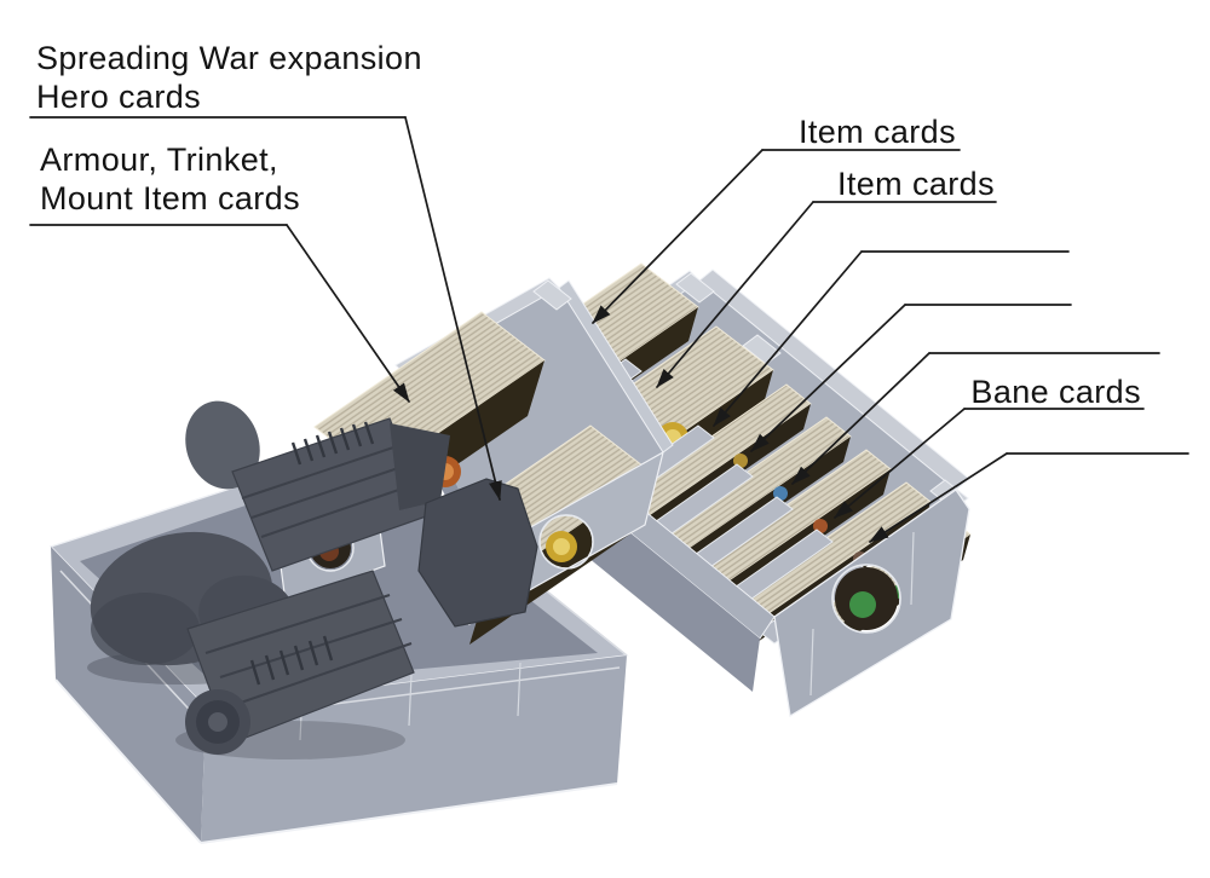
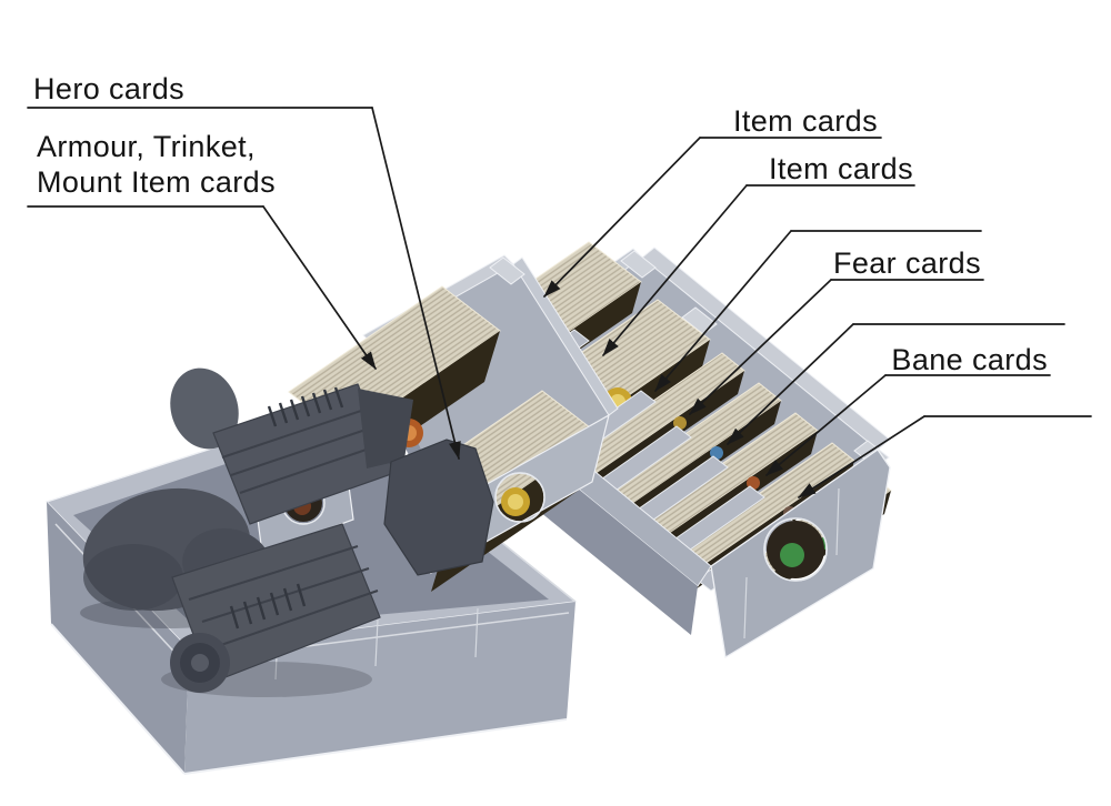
- Spreading War expansion
  Hero cards
  Armour, Trinket,
  Mount Item cards
  Item cards
  Item cards
+ Fear cards
  Bane cards
